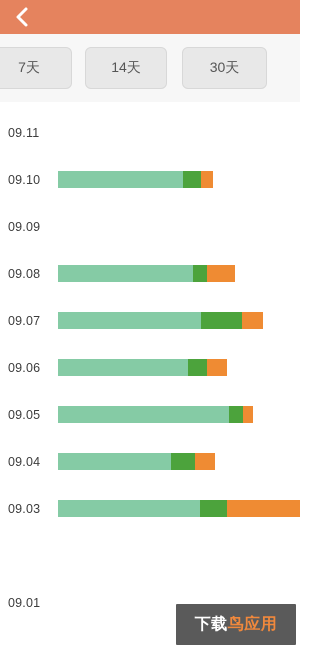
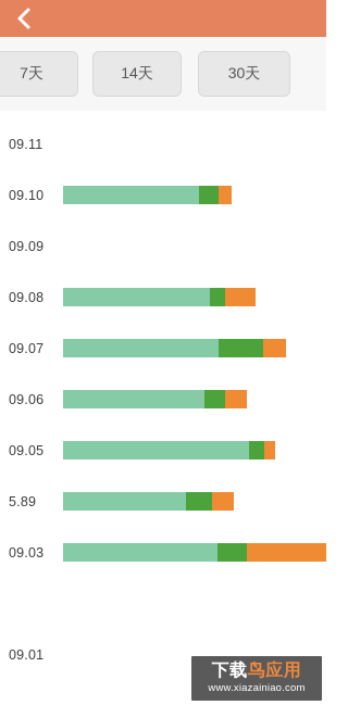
  7天
  14天
  30天
  09.11
  09.10
  09.09
  09.08
  09.07
  09.06
  09.05
- 09.04
+ 5.89
  09.03
  09.01
  下载鸟应用
+ www.xiazainiao.com
